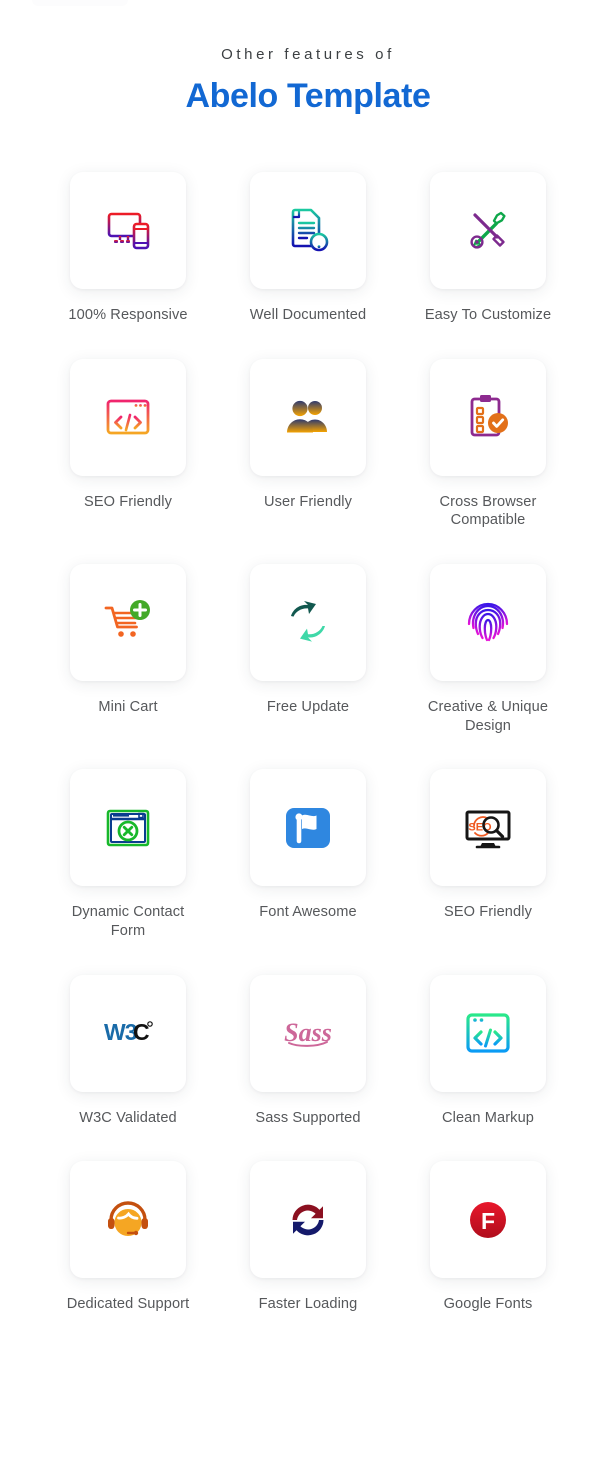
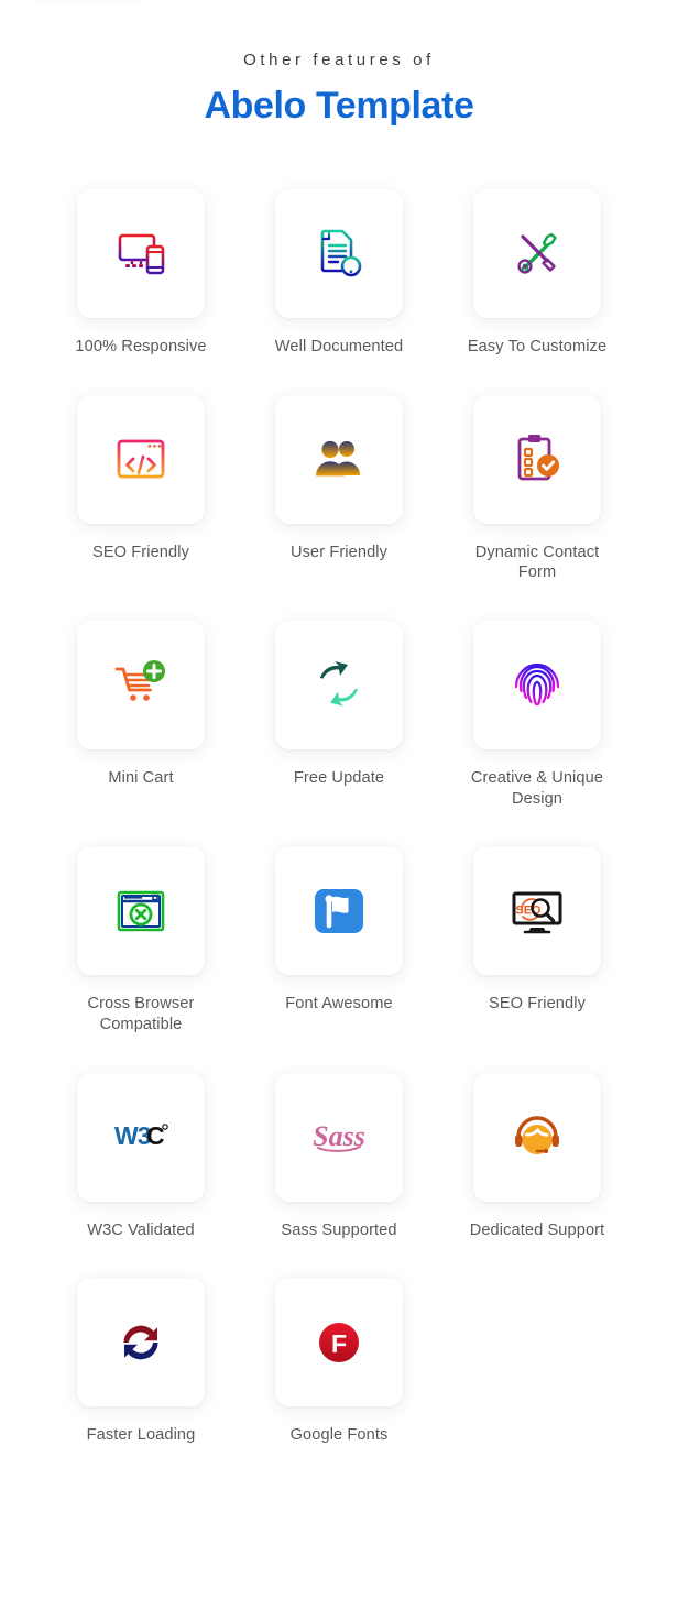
  Other features of
  Abelo Template
  100% Responsive
  Well Documented
  Easy To Customize
  SEO Friendly
  User Friendly
- Cross Browser Compatible
+ Dynamic Contact Form
  Mini Cart
  Free Update
  Creative & Unique Design
- Dynamic Contact Form
+ Cross Browser Compatible
  Font Awesome
  SEO
  SEO Friendly
  W3
  C
  W3C Validated
  Sass
  Sass Supported
- Clean Markup
  Dedicated Support
  Faster Loading
  F
  Google Fonts
